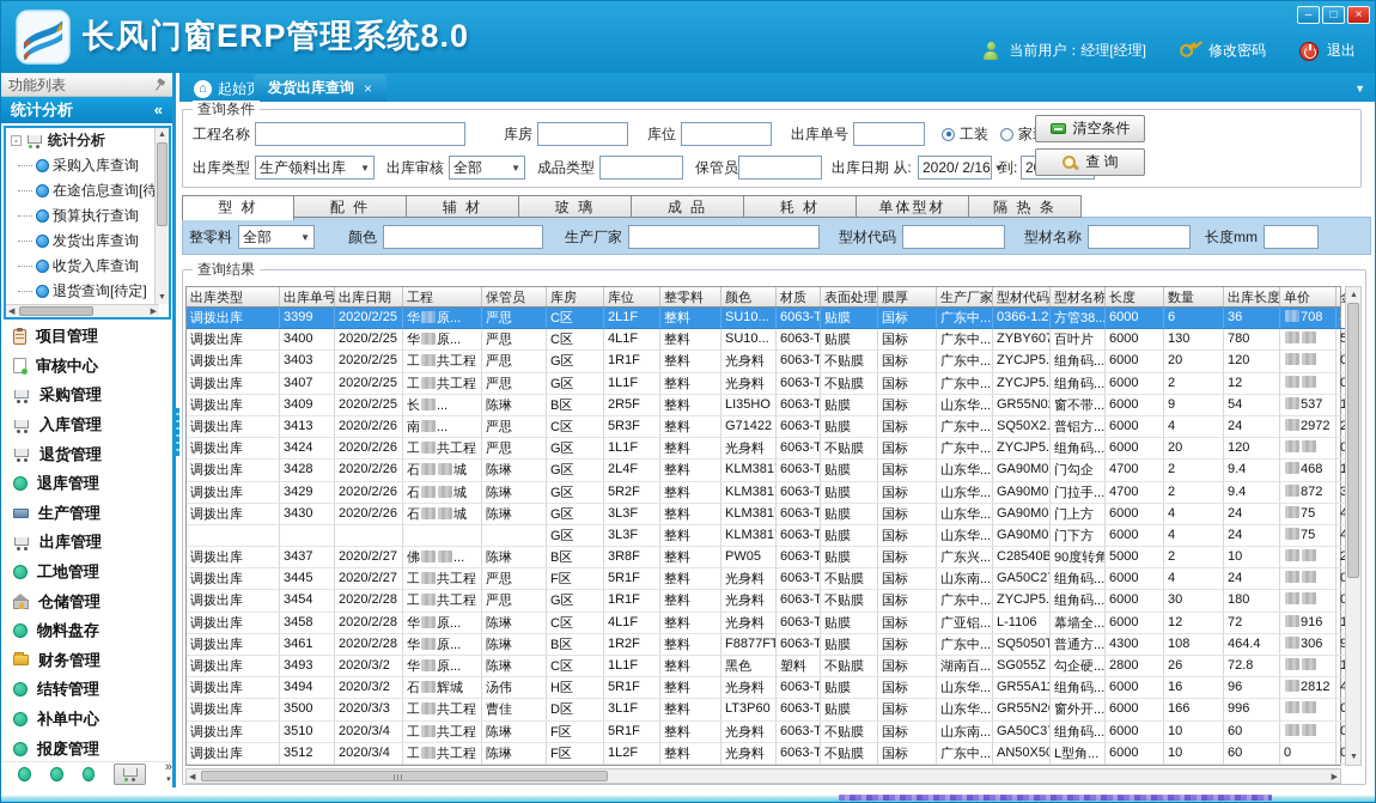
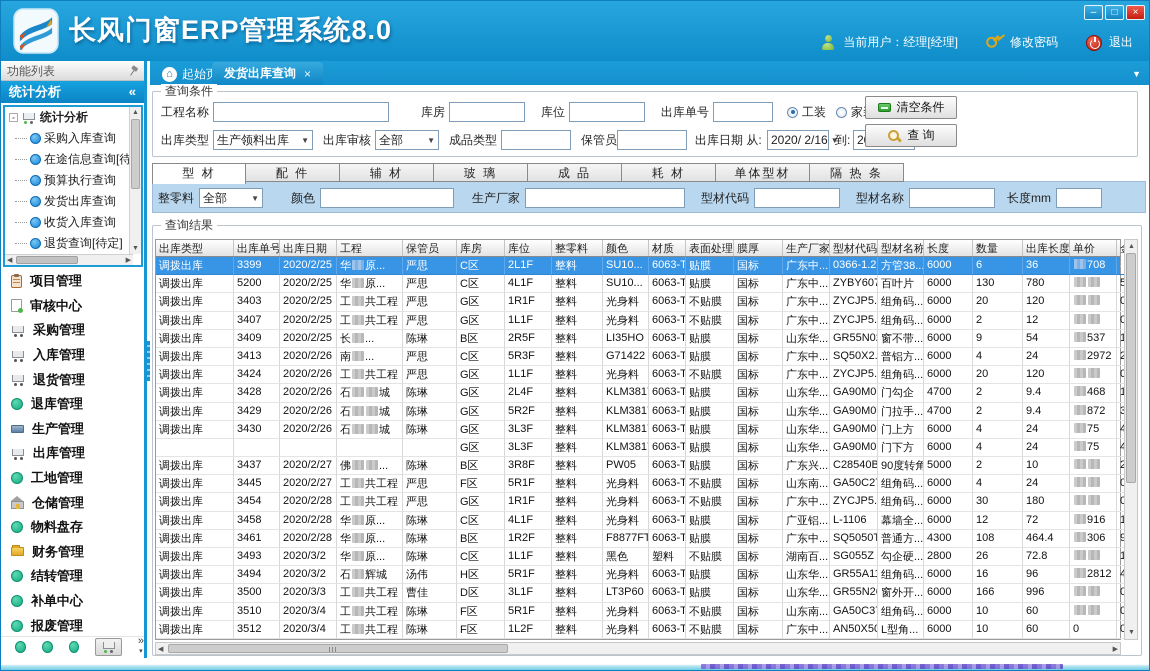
  长风门窗ERP管理系统8.0
  –
  □
  ×
  当前用户：经理[经理]
  修改密码
  退出
  功能列表
  统计分析
  «
  -
  统计分析
  采购入库查询
  在途信息查询[待
  预算执行查询
  发货出库查询
  收货入库查询
  退货查询[待定]
  项目管理
  审核中心
  采购管理
  入库管理
  退货管理
  退库管理
  生产管理
  出库管理
  工地管理
  仓储管理
  物料盘存
  财务管理
  结转管理
  补单中心
  报废管理
  »
  发货出库查询
  ×
  ▼
  查询条件
  工程名称
  库房
  库位
  出库单号
  工装
  出库类型
  生产领料出库
  ▼
  出库审核
  全部
  ▼
  成品类型
  保管员
  出库日期 从:
  2020/ 2/16
  ▼
  到:
  清空条件
  查 询
  型 材
  配 件
  辅 材
  玻 璃
  成 品
  耗 材
  单体型材
  隔 热 条
  整零料
  全部
  ▼
  颜色
  生产厂家
  型材代码
  型材名称
  长度mm
  查询结果
  出库类型
  出库单号
  出库日期
  工程
  保管员
  库房
  库位
  整零料
  颜色
  材质
  表面处理
  膜厚
  生产厂家
  型材代码
  型材名称
  长度
  数量
  出库长度
  单价
  调拨出库
  3399
  2020/2/25
  华 原...
  严思
  C区
  2L1F
  整料
  SU10...
  6063-T
  贴膜
  国标
  广东中...
  0366-1.2
  方管38...
  6000
  6
  36
  708
  调拨出库
- 3400
+ 5200
  2020/2/25
  华 原...
  严思
  C区
  4L1F
  整料
  SU10...
  6063-T
  贴膜
  国标
  广东中...
  ZYBY607
  百叶片
  6000
  130
  780
  调拨出库
  3403
  2020/2/25
  工 共工程
  严思
  G区
  1R1F
  整料
  光身料
  6063-T
  不贴膜
  国标
  广东中...
  ZYCJP5.
  组角码...
  6000
  20
  120
  调拨出库
  3407
  2020/2/25
  工 共工程
  严思
  G区
  1L1F
  整料
  光身料
  6063-T
  不贴膜
  国标
  广东中...
  ZYCJP5.
  组角码...
  6000
  2
  12
  调拨出库
  3409
  2020/2/25
  长 ...
  陈琳
  B区
  2R5F
  整料
  LI35HO
  6063-T
  贴膜
  国标
  山东华...
  GR55N0
  窗不带...
  6000
  9
  54
  537
  调拨出库
  3413
  2020/2/26
  南 ...
  严思
  C区
  5R3F
  整料
  G71422
  6063-T
  贴膜
  国标
  广东中...
  SQ50X2.
  普铝方...
  6000
  4
  24
  2972
  调拨出库
  3424
  2020/2/26
  工 共工程
  严思
  G区
  1L1F
  整料
  光身料
  6063-T
  不贴膜
  国标
  广东中...
  ZYCJP5.
  组角码...
  6000
  20
  120
  调拨出库
  3428
  2020/2/26
  石 城
  陈琳
  G区
  2L4F
  整料
  KLM381
  6063-T
  贴膜
  国标
  山东华...
  门勾企
  4700
  2
  9.4
  468
  调拨出库
  3429
  2020/2/26
  石 城
  陈琳
  G区
  5R2F
  整料
  KLM381
  6063-T
  贴膜
  国标
  山东华...
  门拉手...
  4700
  2
  9.4
  872
  调拨出库
  3430
  2020/2/26
  石 城
  陈琳
  G区
  3L3F
  整料
  KLM381
  6063-T
  贴膜
  国标
  山东华...
  门上方
  6000
  4
  24
  75
  G区
  3L3F
  整料
  KLM381
  6063-T
  贴膜
  国标
  山东华...
  门下方
  6000
  4
  24
  75
  调拨出库
  3437
  2020/2/27
  佛 ...
  陈琳
  B区
  3R8F
  整料
  PW05
  6063-T
  贴膜
  国标
  广东兴...
  C28540B
  90度转角
  5000
  2
  10
  调拨出库
  3445
  2020/2/27
  工 共工程
  严思
  F区
  5R1F
  整料
  光身料
  6063-T
  不贴膜
  国标
  山东南...
  GA50C2
  组角码...
  6000
  4
  24
  调拨出库
  3454
  2020/2/28
  工 共工程
  严思
  G区
  1R1F
  整料
  光身料
  6063-T
  不贴膜
  国标
  广东中...
  ZYCJP5.
  组角码...
  6000
  30
  180
  调拨出库
  3458
  2020/2/28
  华 原...
  陈琳
  C区
  4L1F
  整料
  光身料
  6063-T
  贴膜
  国标
  广亚铝...
  L-1106
  幕墙全...
  6000
  12
  72
  916
  调拨出库
  3461
  2020/2/28
  华 原...
  陈琳
  B区
  1R2F
  整料
  F8877FT
  6063-T
  贴膜
  国标
  广东中...
  SQ5050T
  普通方...
  4300
  108
  464.4
  306
  调拨出库
  3493
  2020/3/2
  华 原...
  陈琳
  C区
  1L1F
  整料
  黑色
  塑料
  不贴膜
  国标
  湖南百...
  SG055Z
  勾企硬...
  2800
  26
  72.8
  调拨出库
  3494
  2020/3/2
  石 辉城
  汤伟
  H区
  5R1F
  整料
  光身料
  6063-T
  贴膜
  国标
  山东华...
  GR55A11
  组角码...
  6000
  16
  96
  2812
  调拨出库
  3500
  2020/3/3
  工 共工程
  曹佳
  D区
  3L1F
  整料
  LT3P60
  6063-T
  贴膜
  国标
  山东华...
  GR55N2
  窗外开...
  6000
  166
  996
  调拨出库
  3510
  2020/3/4
  工 共工程
  陈琳
  F区
  5R1F
  整料
  光身料
  6063-T
  不贴膜
  国标
  山东南...
  GA50C3
  组角码...
  6000
  10
  60
  调拨出库
  3512
  2020/3/4
  工 共工程
  陈琳
  F区
  1L2F
  整料
  光身料
  6063-T
  不贴膜
  国标
  广东中...
  AN50X50
  L型角...
  6000
  10
  60
  0
